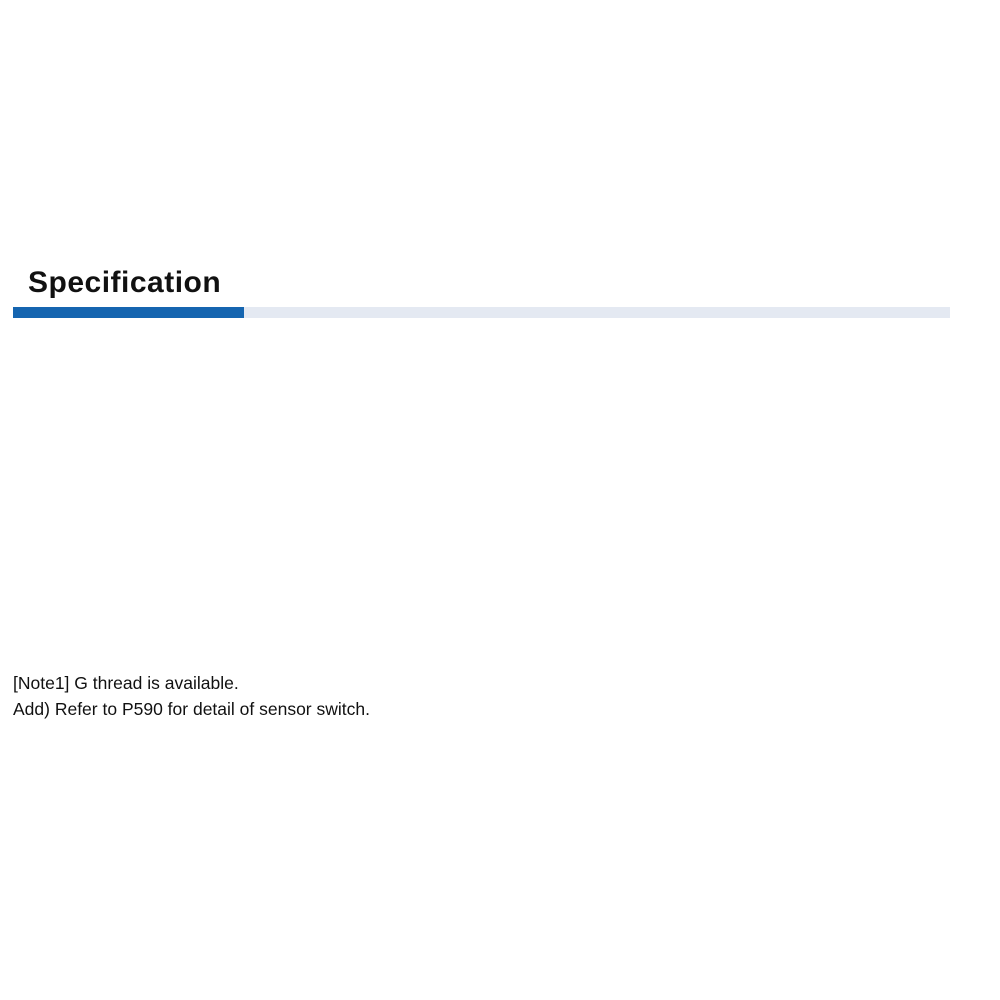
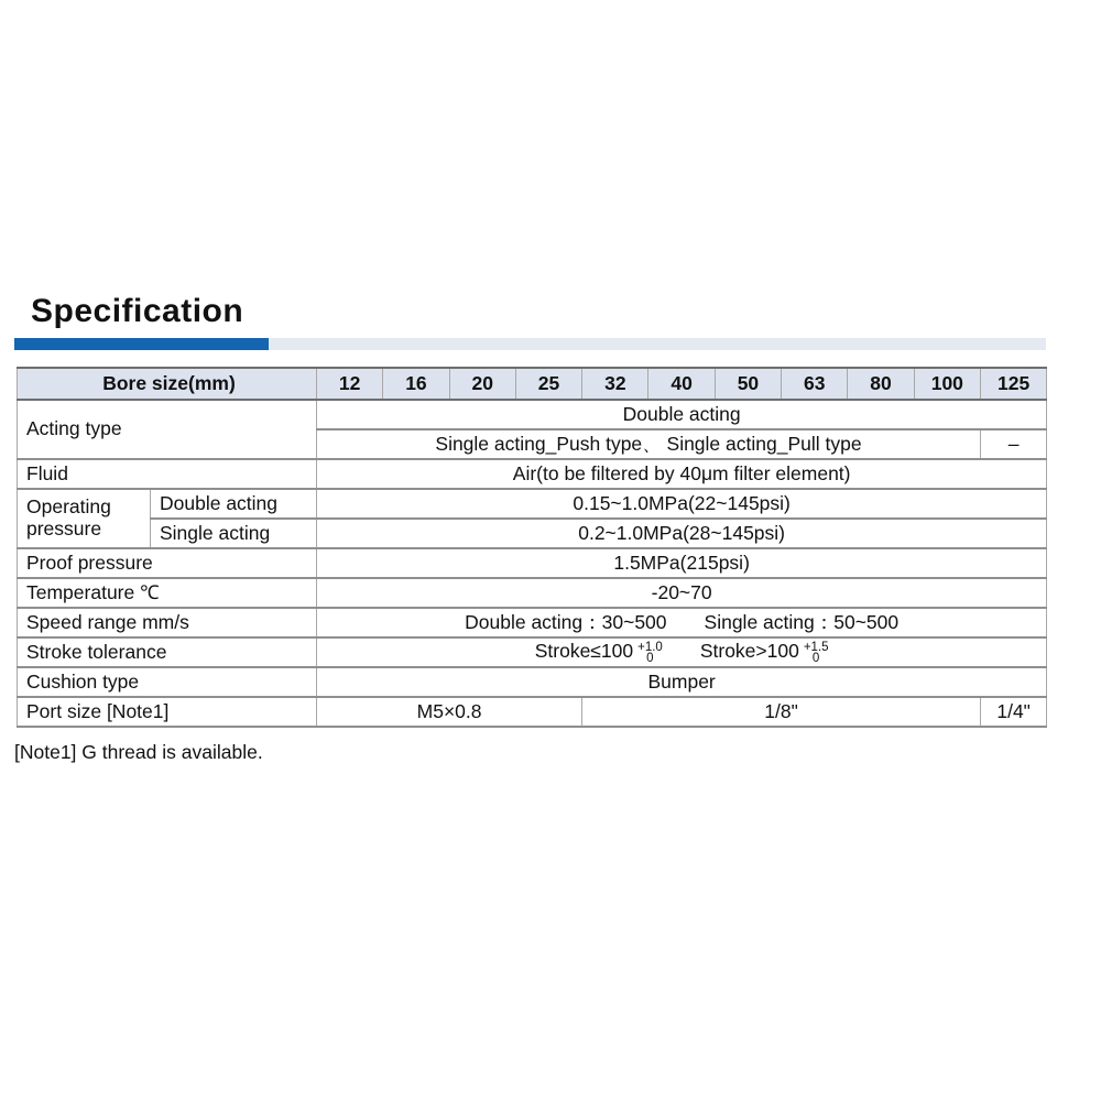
  Specification
+ Bore size(mm)	12	16	20	25	32	40	50	63	80	100	125
+ Acting type	Double acting
+ Single acting_Push type、 Single acting_Pull type	–
+ Fluid	Air(to be filtered by 40μm filter element)
+ Operating pressure	Double acting	0.15~1.0MPa(22~145psi)
+ Single acting	0.2~1.0MPa(28~145psi)
+ Proof pressure	1.5MPa(215psi)
+ Temperature ℃	-20~70
+ Speed range mm/s	Double acting：30~500 Single acting：50~500
+ Stroke tolerance	Stroke≤100 +1.00Stroke>100 +1.50
+ Cushion type	Bumper
+ Port size [Note1]	M5×0.8	1/8"	1/4"
  [Note1] G thread is available.
- Add) Refer to P590 for detail of sensor switch.
